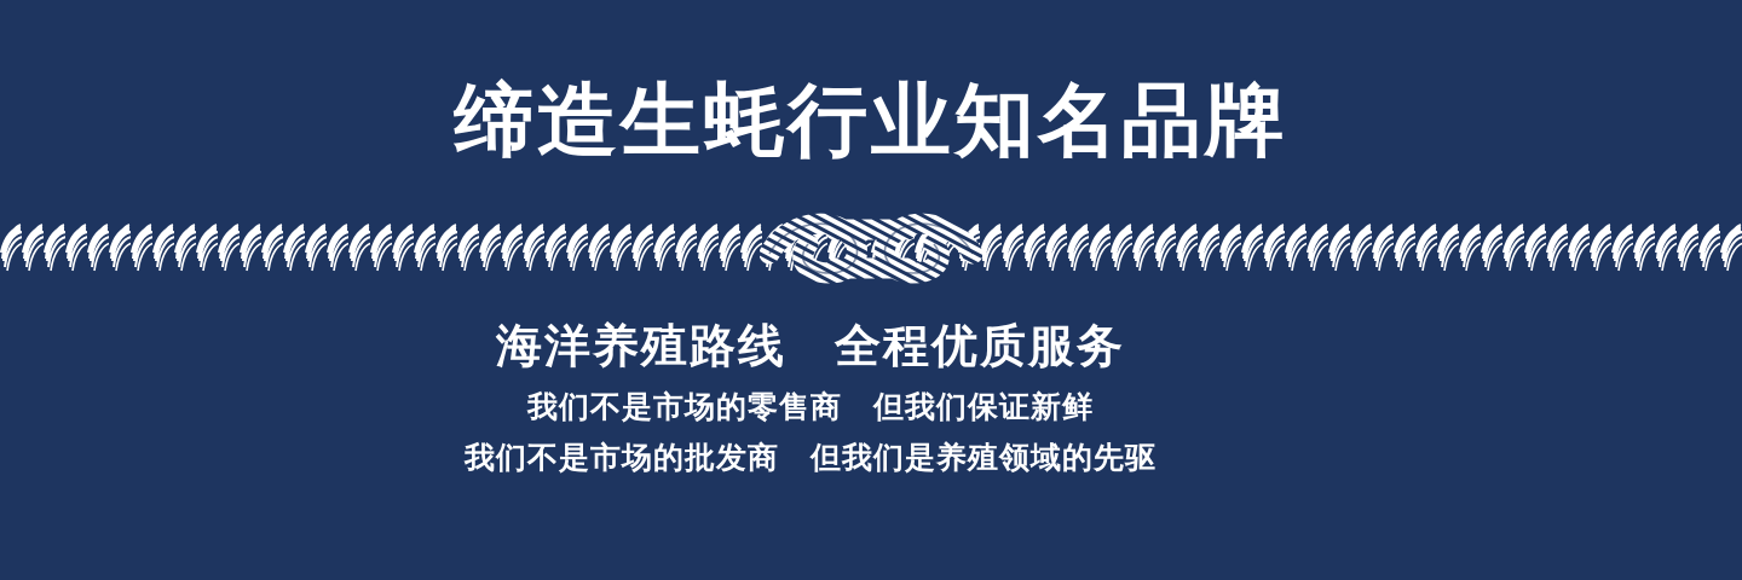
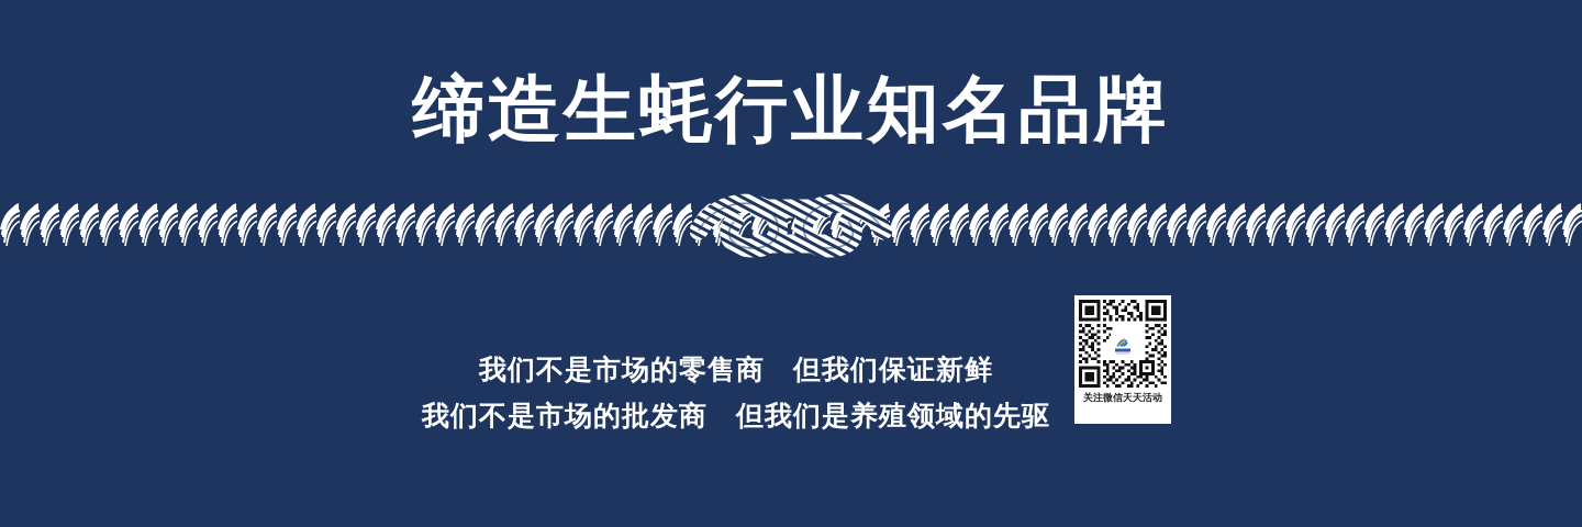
  缔造生蚝行业知名品牌
- 海洋养殖路线 全程优质服务
  我们不是市场的零售商 但我们保证新鲜
  我们不是市场的批发商 但我们是养殖领域的先驱
+ 关注微信天天活动
